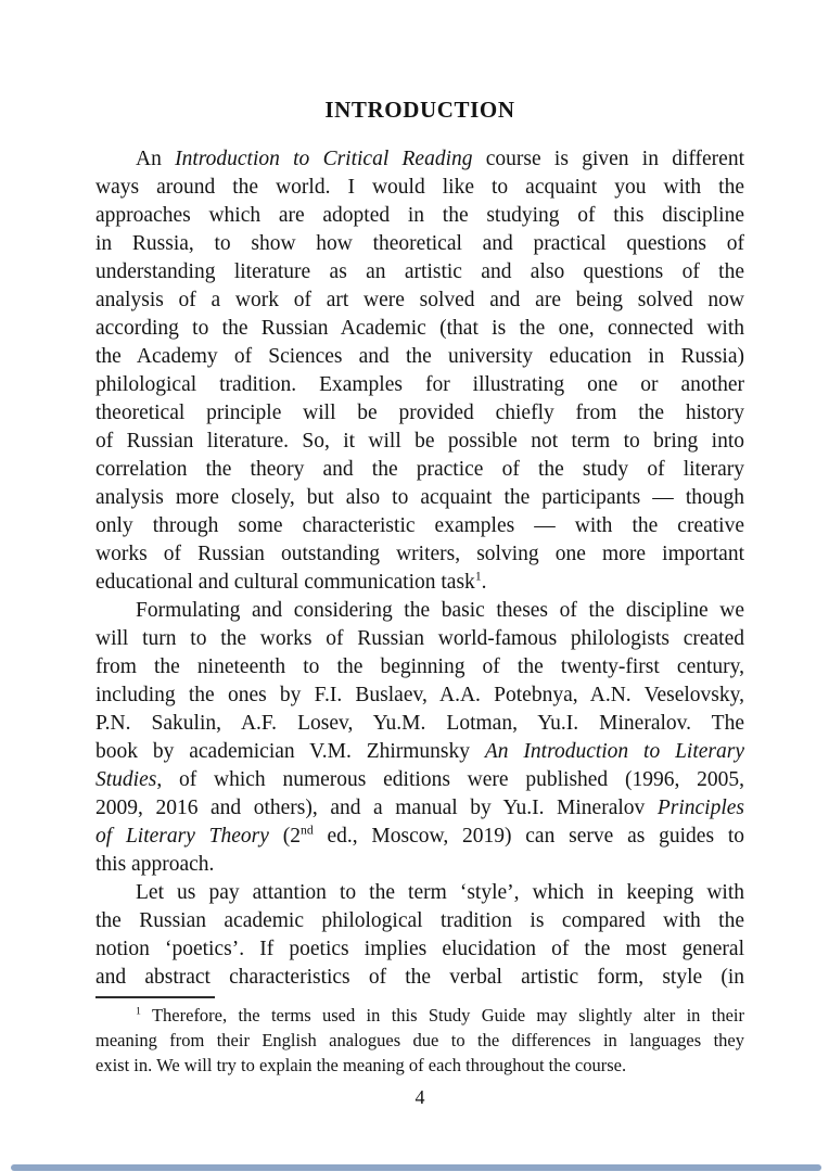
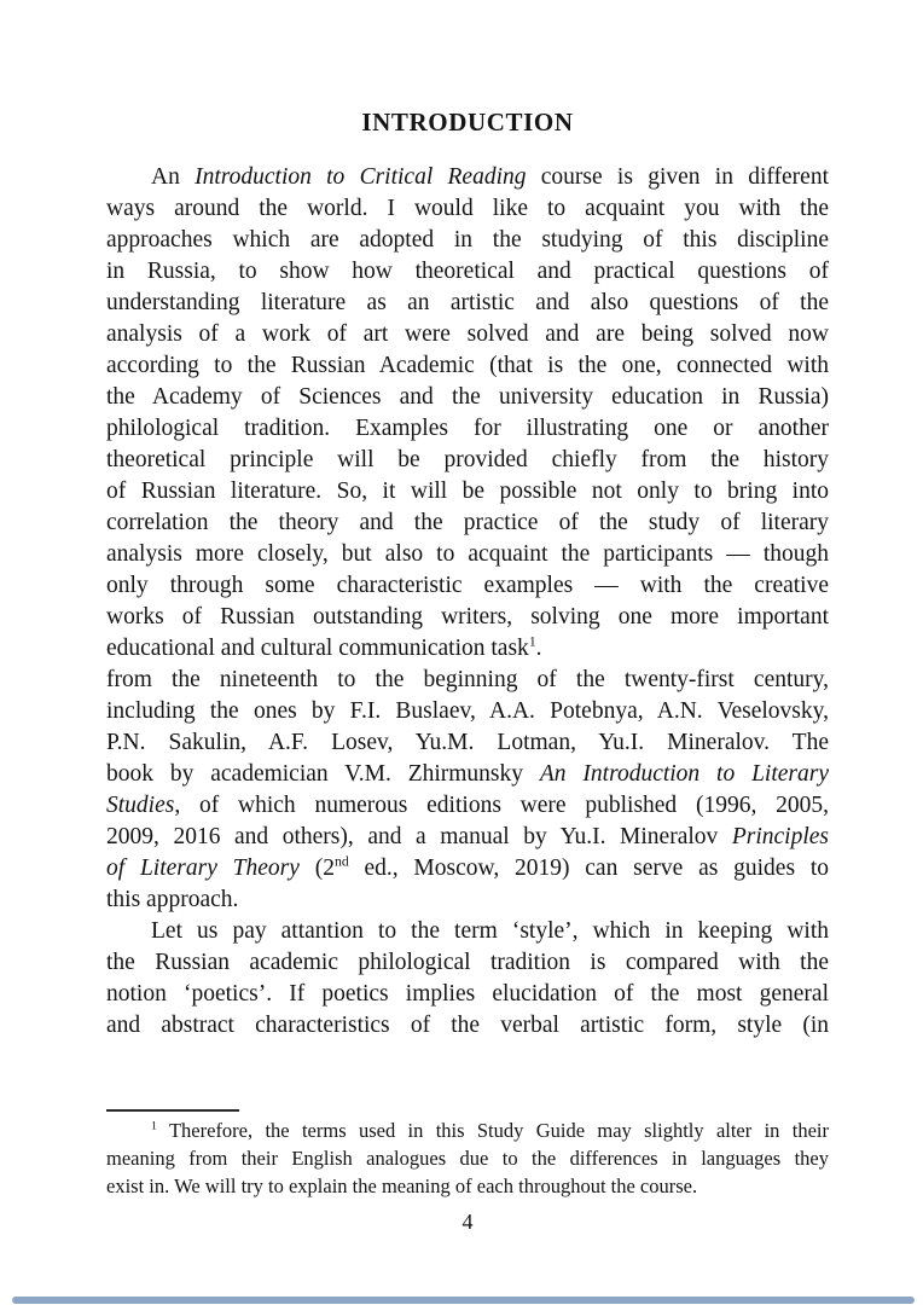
  INTRODUCTION
  An Introduction to Critical Reading course is given in different
  ways around the world. I would like to acquaint you with the
  approaches which are adopted in the studying of this discipline
  in Russia, to show how theoretical and practical questions of
  understanding literature as an artistic and also questions of the
  analysis of a work of art were solved and are being solved now
  according to the Russian Academic (that is the one, connected with
  the Academy of Sciences and the university education in Russia)
  philological tradition. Examples for illustrating one or another
  theoretical principle will be provided chiefly from the history
- of Russian literature. So, it will be possible not term to bring into
+ of Russian literature. So, it will be possible not only to bring into
  correlation the theory and the practice of the study of literary
  analysis more closely, but also to acquaint the participants — though
  only through some characteristic examples — with the creative
  works of Russian outstanding writers, solving one more important
  educational and cultural communication task1.
- Formulating and considering the basic theses of the discipline we
- will turn to the works of Russian world-famous philologists created
  from the nineteenth to the beginning of the twenty-first century,
  including the ones by F.I. Buslaev, A.A. Potebnya, A.N. Veselovsky,
  P.N. Sakulin, A.F. Losev, Yu.M. Lotman, Yu.I. Mineralov. The
  book by academician V.M. Zhirmunsky An Introduction to Literary
  Studies, of which numerous editions were published (1996, 2005,
  2009, 2016 and others), and a manual by Yu.I. Mineralov Principles
  of Literary Theory (2nd ed., Moscow, 2019) can serve as guides to
  this approach.
  Let us pay attantion to the term ‘style’, which in keeping with
  the Russian academic philological tradition is compared with the
  notion ‘poetics’. If poetics implies elucidation of the most general
  and abstract characteristics of the verbal artistic form, style (in
  1 Therefore, the terms used in this Study Guide may slightly alter in their
  meaning from their English analogues due to the differences in languages they
  exist in. We will try to explain the meaning of each throughout the course.
  4
